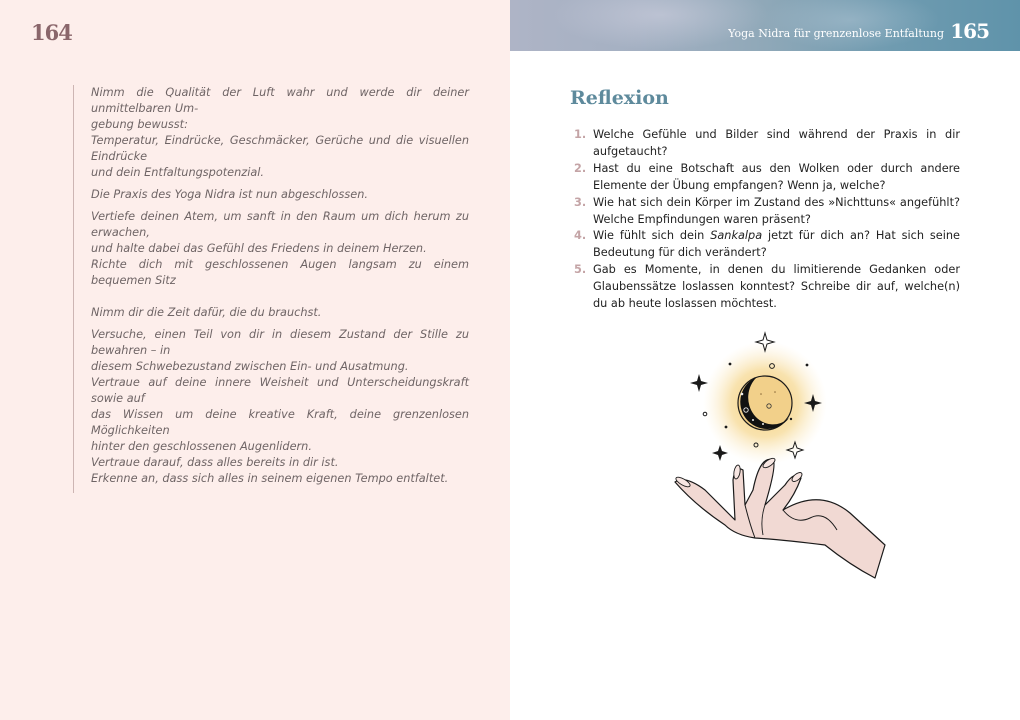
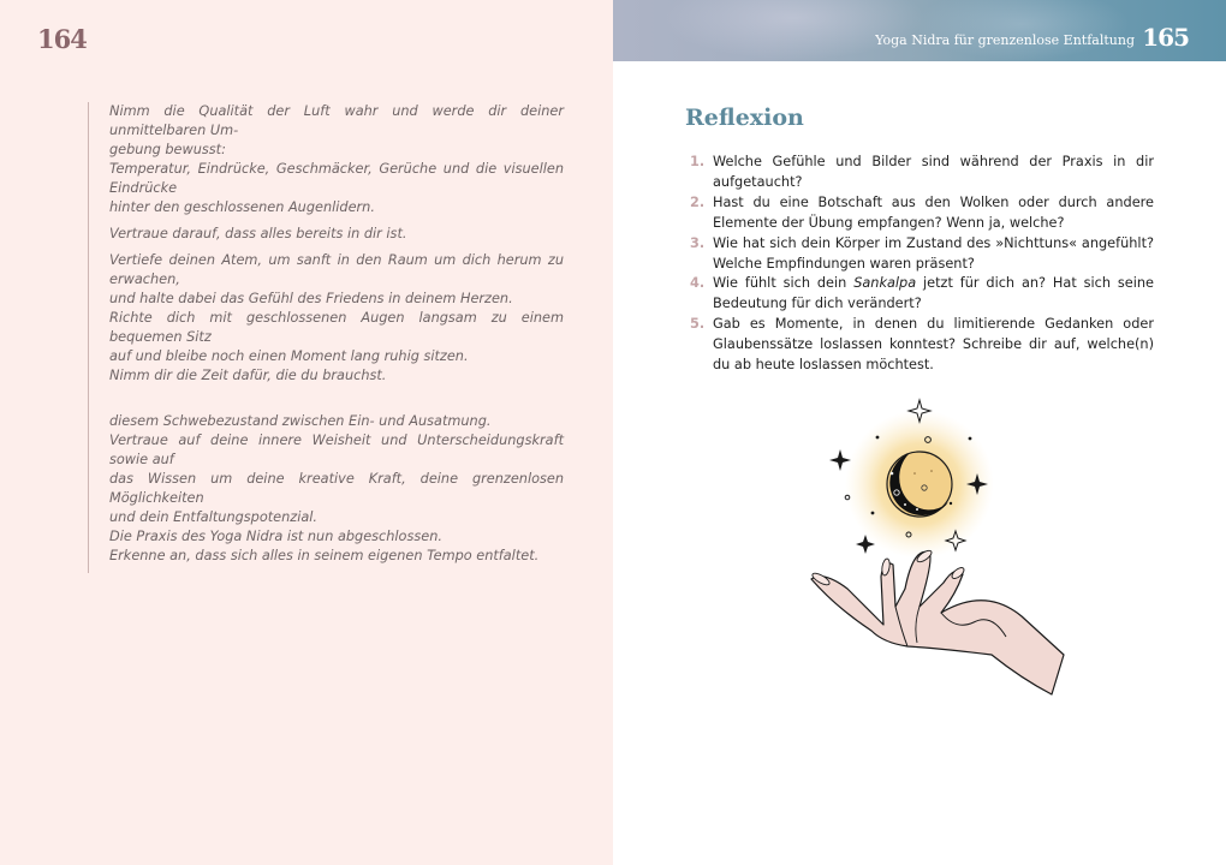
  164
  Nimm die Qualität der Luft wahr und werde dir deiner unmittelbaren Um-
  gebung bewusst:
  Temperatur, Eindrücke, Geschmäcker, Gerüche und die visuellen Eindrücke
- und dein Entfaltungspotenzial.
+ hinter den geschlossenen Augenlidern.
- Die Praxis des Yoga Nidra ist nun abgeschlossen.
+ Vertraue darauf, dass alles bereits in dir ist.
  Vertiefe deinen Atem, um sanft in den Raum um dich herum zu erwachen,
  und halte dabei das Gefühl des Friedens in deinem Herzen.
  Richte dich mit geschlossenen Augen langsam zu einem bequemen Sitz
+ auf und bleibe noch einen Moment lang ruhig sitzen.
  Nimm dir die Zeit dafür, die du brauchst.
- Versuche, einen Teil von dir in diesem Zustand der Stille zu bewahren – in
  diesem Schwebezustand zwischen Ein- und Ausatmung.
  Vertraue auf deine innere Weisheit und Unterscheidungskraft sowie auf
  das Wissen um deine kreative Kraft, deine grenzenlosen Möglichkeiten
- hinter den geschlossenen Augenlidern.
+ und dein Entfaltungspotenzial.
- Vertraue darauf, dass alles bereits in dir ist.
+ Die Praxis des Yoga Nidra ist nun abgeschlossen.
  Erkenne an, dass sich alles in seinem eigenen Tempo entfaltet.
  Yoga Nidra für grenzenlose Entfaltung
  165
  Reflexion
  1.
  Welche Gefühle und Bilder sind während der Praxis in dir aufgetaucht?
  2.
  Hast du eine Botschaft aus den Wolken oder durch andere Elemente der Übung empfangen? Wenn ja, welche?
  3.
  Wie hat sich dein Körper im Zustand des »Nichttuns« angefühlt? Welche Empfindungen waren präsent?
  4.
  Wie fühlt sich dein Sankalpa jetzt für dich an? Hat sich seine Bedeutung für dich verändert?
  5.
  Gab es Momente, in denen du limitierende Gedanken oder Glaubenssätze loslassen konntest? Schreibe dir auf, welche(n) du ab heute loslassen möchtest.
